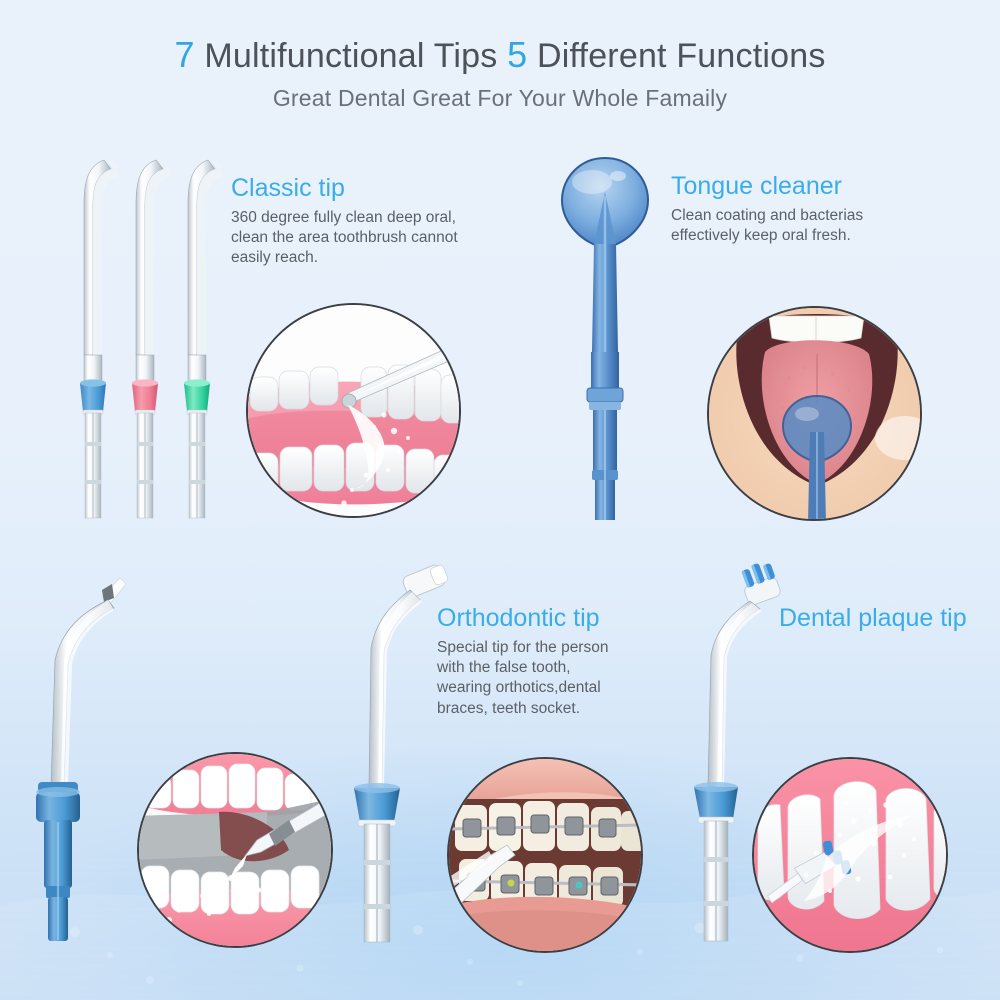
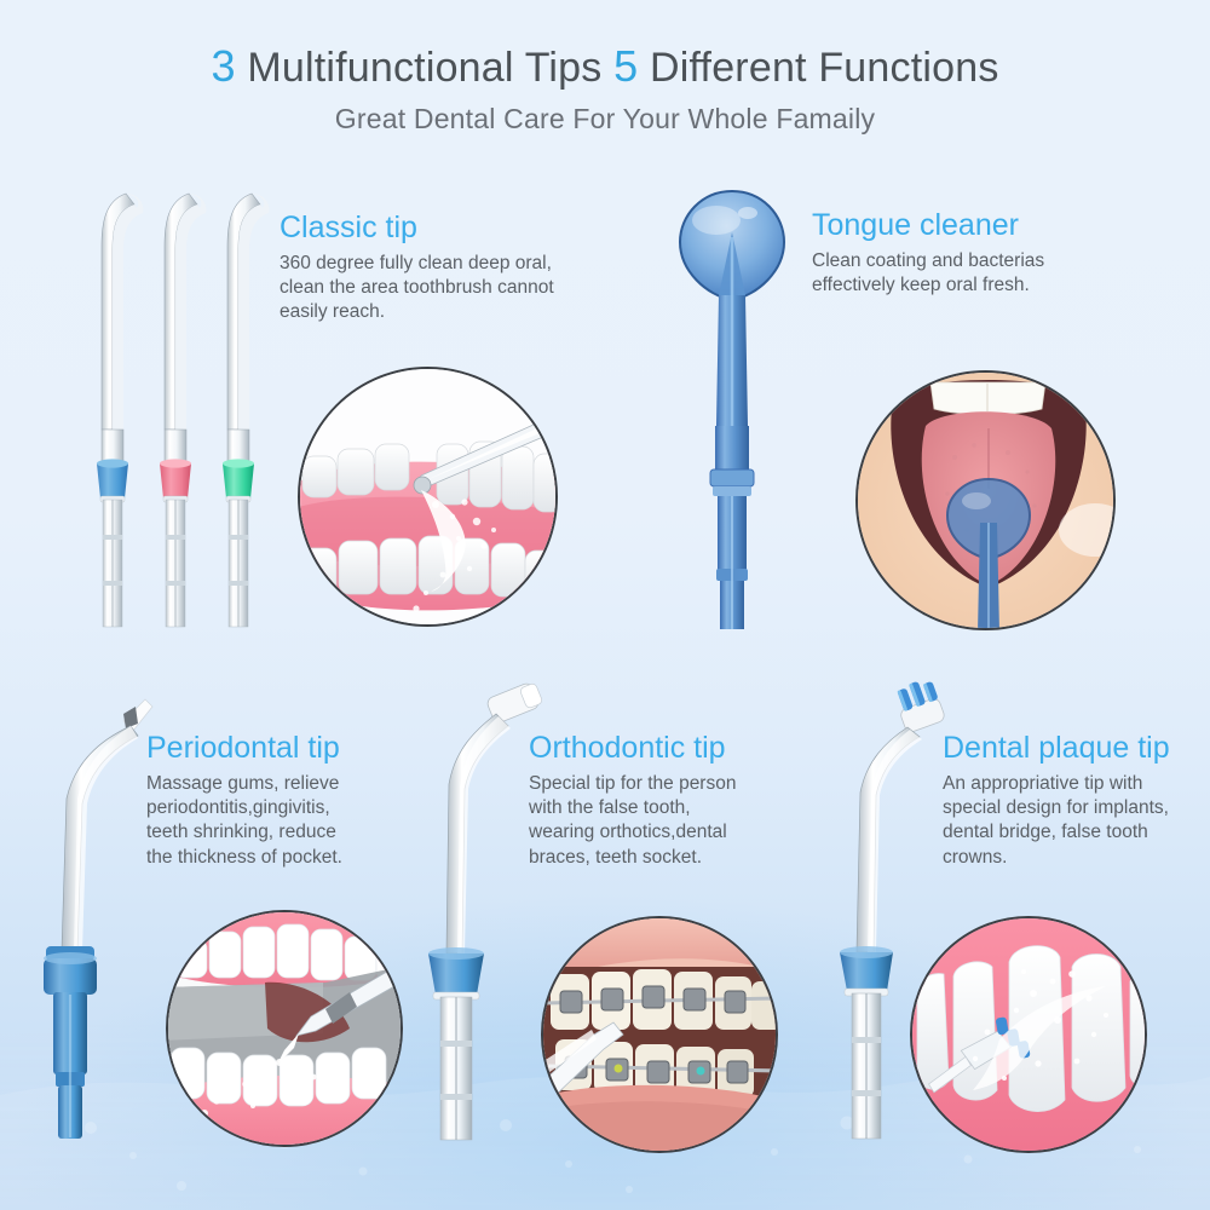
- 7 Multifunctional Tips 5 Different Functions
+ 3 Multifunctional Tips 5 Different Functions
- Great Dental Great For Your Whole Famaily
+ Great Dental Care For Your Whole Famaily
  Classic tip
  360 degree fully clean deep oral,
  clean the area toothbrush cannot
  easily reach.
  Tongue cleaner
  Clean coating and bacterias
  effectively keep oral fresh.
+ Periodontal tip
+ Massage gums, relieve
+ periodontitis,gingivitis,
+ teeth shrinking, reduce
+ the thickness of pocket.
  Orthodontic tip
  Special tip for the person
  with the false tooth,
  wearing orthotics,dental
  braces, teeth socket.
  Dental plaque tip
+ An appropriative tip with
+ special design for implants,
+ dental bridge, false tooth
+ crowns.
